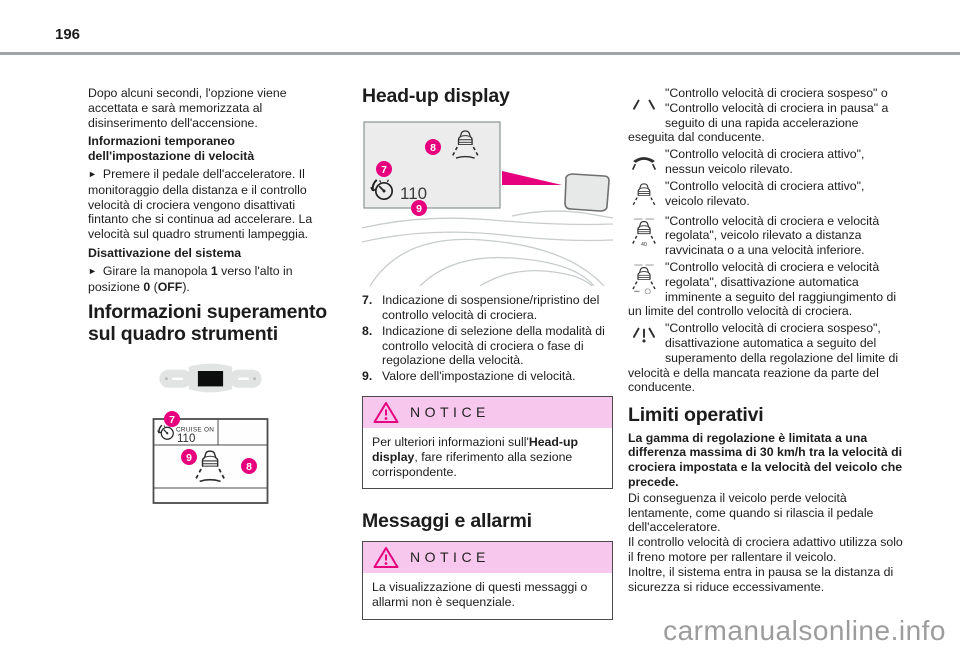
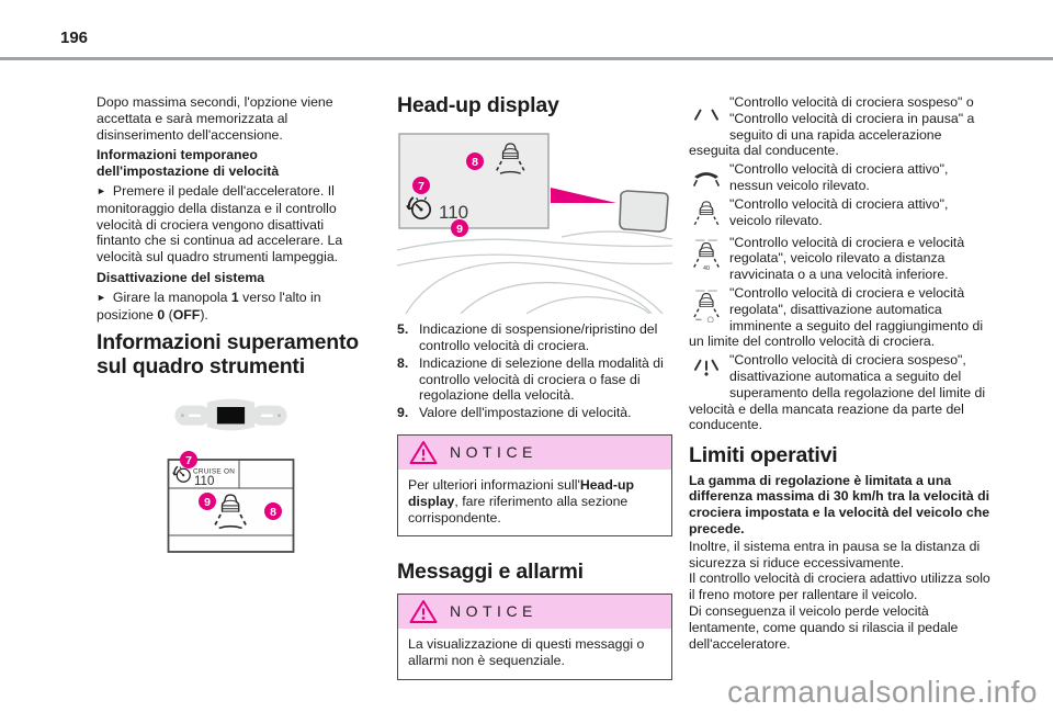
  196
- Dopo alcuni secondi, l'opzione viene accettata e sarà memorizzata al disinserimento dell'accensione.
+ Dopo massima secondi, l'opzione viene accettata e sarà memorizzata al disinserimento dell'accensione.
  Informazioni temporaneo dell'impostazione di velocità
  ► Premere il pedale dell'acceleratore. Il monitoraggio della distanza e il controllo velocità di crociera vengono disattivati fintanto che si continua ad accelerare. La velocità sul quadro strumenti lampeggia.
  Disattivazione del sistema
  ► Girare la manopola 1 verso l'alto in posizione 0 (OFF).
  Informazioni superamento sul quadro strumenti
  110
  7
  9
  8
  Head-up display
  110
  8
  7
  9
- 7.
+ 5.
  Indicazione di sospensione/ripristino del controllo velocità di crociera.
  8.
  Indicazione di selezione della modalità di controllo velocità di crociera o fase di regolazione della velocità.
  9.
  Valore dell'impostazione di velocità.
  NOTICE
  Per ulteriori informazioni sull'Head-up display, fare riferimento alla sezione corrispondente.
  Messaggi e allarmi
  NOTICE
  La visualizzazione di questi messaggi o allarmi non è sequenziale.
  "Controllo velocità di crociera sospeso" o "Controllo velocità di crociera in pausa" a seguito di una rapida accelerazione eseguita dal conducente.
  "Controllo velocità di crociera attivo", nessun veicolo rilevato.
  "Controllo velocità di crociera attivo", veicolo rilevato.
  "Controllo velocità di crociera e velocità regolata", veicolo rilevato a distanza ravvicinata o a una velocità inferiore.
  "Controllo velocità di crociera e velocità regolata", disattivazione automatica imminente a seguito del raggiungimento di un limite del controllo velocità di crociera.
  "Controllo velocità di crociera sospeso", disattivazione automatica a seguito del superamento della regolazione del limite di velocità e della mancata reazione da parte del conducente.
  Limiti operativi
  La gamma di regolazione è limitata a una differenza massima di 30 km/h tra la velocità di crociera impostata e la velocità del veicolo che precede.
- Di conseguenza il veicolo perde velocità lentamente, come quando si rilascia il pedale dell'acceleratore.
+ Inoltre, il sistema entra in pausa se la distanza di sicurezza si riduce eccessivamente.
  Il controllo velocità di crociera adattivo utilizza solo il freno motore per rallentare il veicolo.
- Inoltre, il sistema entra in pausa se la distanza di sicurezza si riduce eccessivamente.
+ Di conseguenza il veicolo perde velocità lentamente, come quando si rilascia il pedale dell'acceleratore.
  carmanualsonline.info
